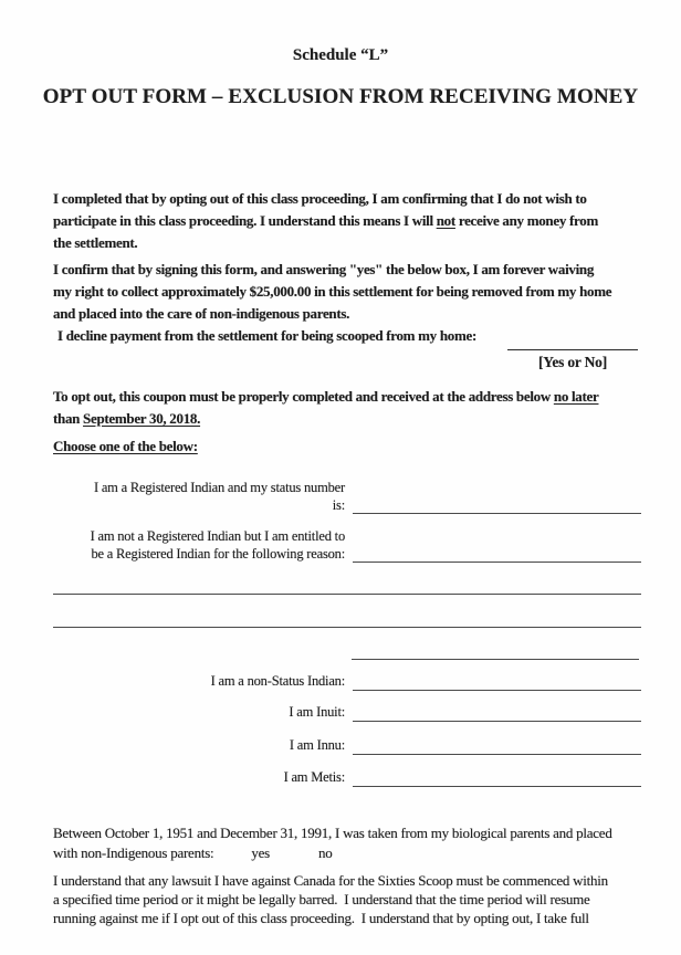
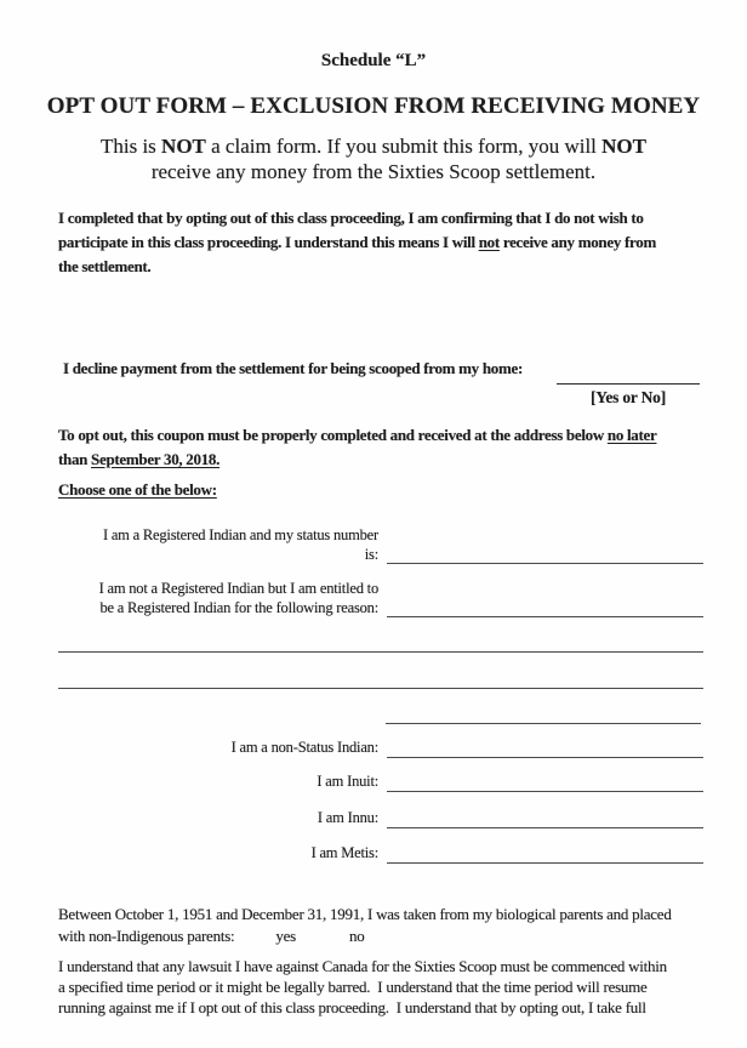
  Schedule “L”
  OPT OUT FORM – EXCLUSION FROM RECEIVING MONEY
+ This is NOT a claim form. If you submit this form, you will NOT
+ receive any money from the Sixties Scoop settlement.
  I completed that by opting out of this class proceeding, I am confirming that I do not wish to
  participate in this class proceeding. I understand this means I will not receive any money from
  the settlement.
- I confirm that by signing this form, and answering "yes" the below box, I am forever waiving
- my right to collect approximately $25,000.00 in this settlement for being removed from my home
- and placed into the care of non-indigenous parents.
  I decline payment from the settlement for being scooped from my home:
  [Yes or No]
  To opt out, this coupon must be properly completed and received at the address below no later
  than September 30, 2018.
  Choose one of the below:
  I am a Registered Indian and my status number
  is:
  I am not a Registered Indian but I am entitled to
  be a Registered Indian for the following reason:
  I am a non-Status Indian:
  I am Inuit:
  I am Innu:
  I am Metis:
  Between October 1, 1951 and December 31, 1991, I was taken from my biological parents and placed
  with non-Indigenous parents: yes no
  I understand that any lawsuit I have against Canada for the Sixties Scoop must be commenced within
  a specified time period or it might be legally barred. I understand that the time period will resume
  running against me if I opt out of this class proceeding. I understand that by opting out, I take full
